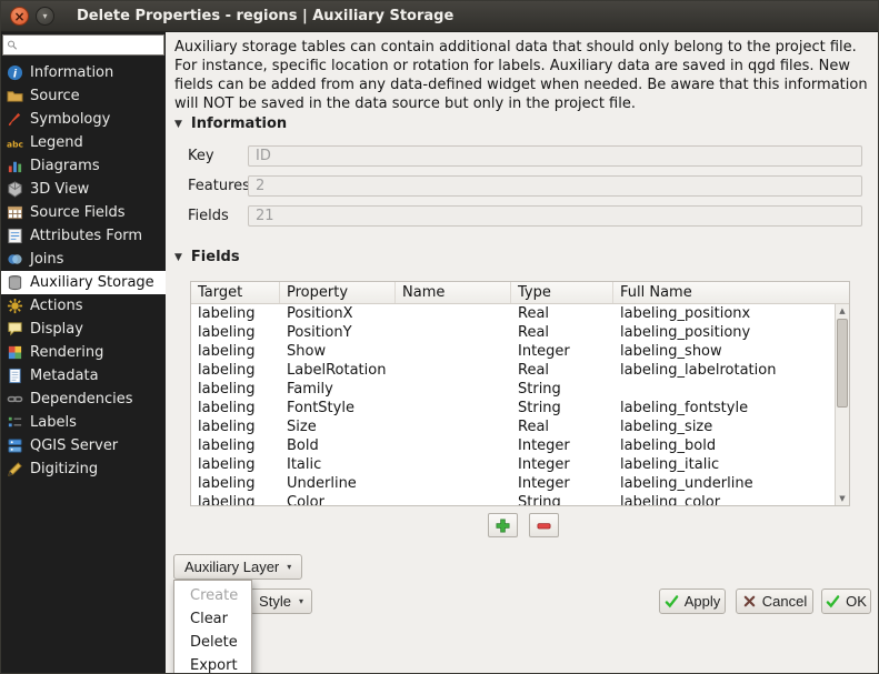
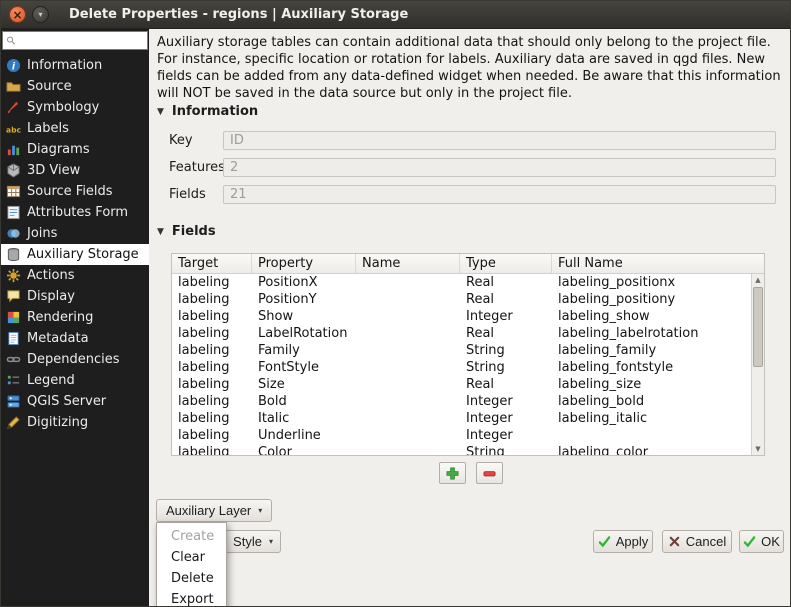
  ×
  ▾
  Delete Properties - regions | Auxiliary Storage
  i
  Information
  Source
  Symbology
  abc
- Legend
+ Labels
  Diagrams
  3D View
  Source Fields
  Attributes Form
  Joins
  Auxiliary Storage
  Actions
  Display
  Rendering
  Metadata
  Dependencies
- Labels
+ Legend
  QGIS Server
  Digitizing
  Auxiliary storage tables can contain additional data that should only belong to the project file. For instance, specific location or rotation for labels. Auxiliary data are saved in qgd files. New fields can be added from any data-defined widget when needed. Be aware that this information will NOT be saved in the data source but only in the project file.
  ▼
  Information
  Key
  ID
  Features
  2
  Fields
  21
  ▼
  Fields
  Target
  Property
  Name
  Type
  Full Name
  labeling
  PositionX
  Real
  labeling_positionx
  labeling
  PositionY
  Real
  labeling_positiony
  labeling
  Show
  Integer
  labeling_show
  labeling
  LabelRotation
  Real
  labeling_labelrotation
  labeling
  Family
  String
+ labeling_family
  labeling
  FontStyle
  String
  labeling_fontstyle
  labeling
  Size
  Real
  labeling_size
  labeling
  Bold
  Integer
  labeling_bold
  labeling
  Italic
  Integer
  labeling_italic
  labeling
  Underline
  Integer
- labeling_underline
  labeling
  Color
  String
  labeling_color
  ▲
  ▼
  Auxiliary Layer
  ▾
  Style
  ▾
  Apply
  Cancel
  OK
  Create
  Clear
  Delete
  Export
